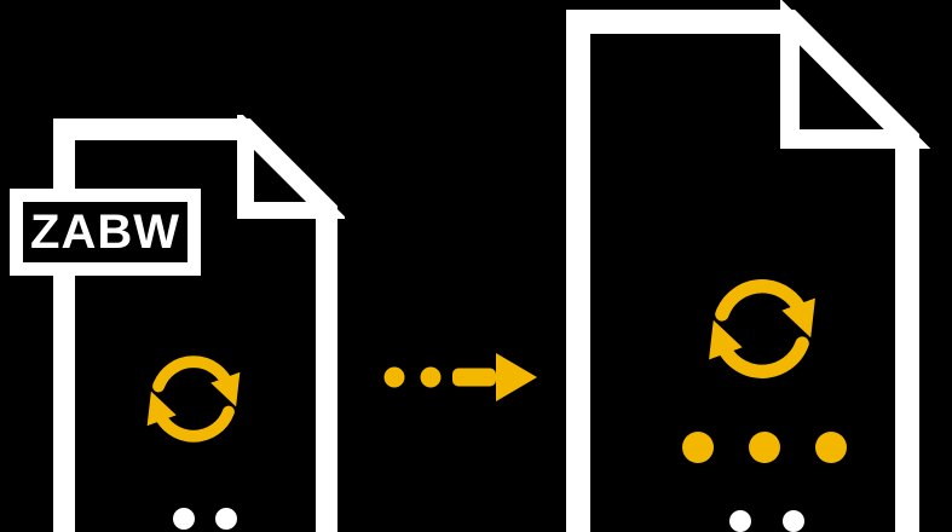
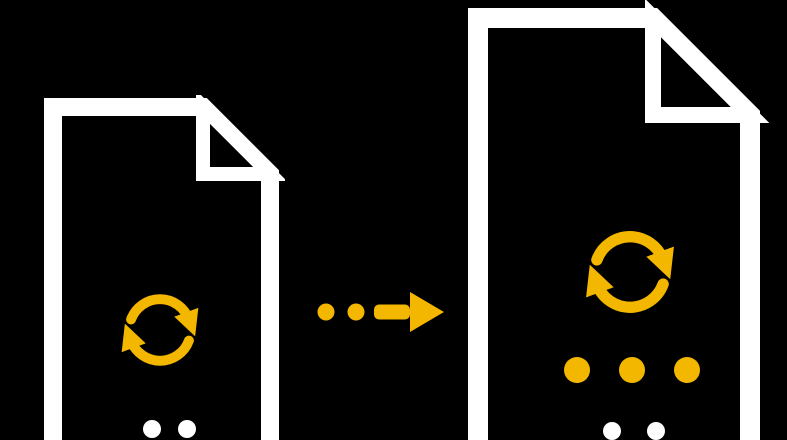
- ZABW
